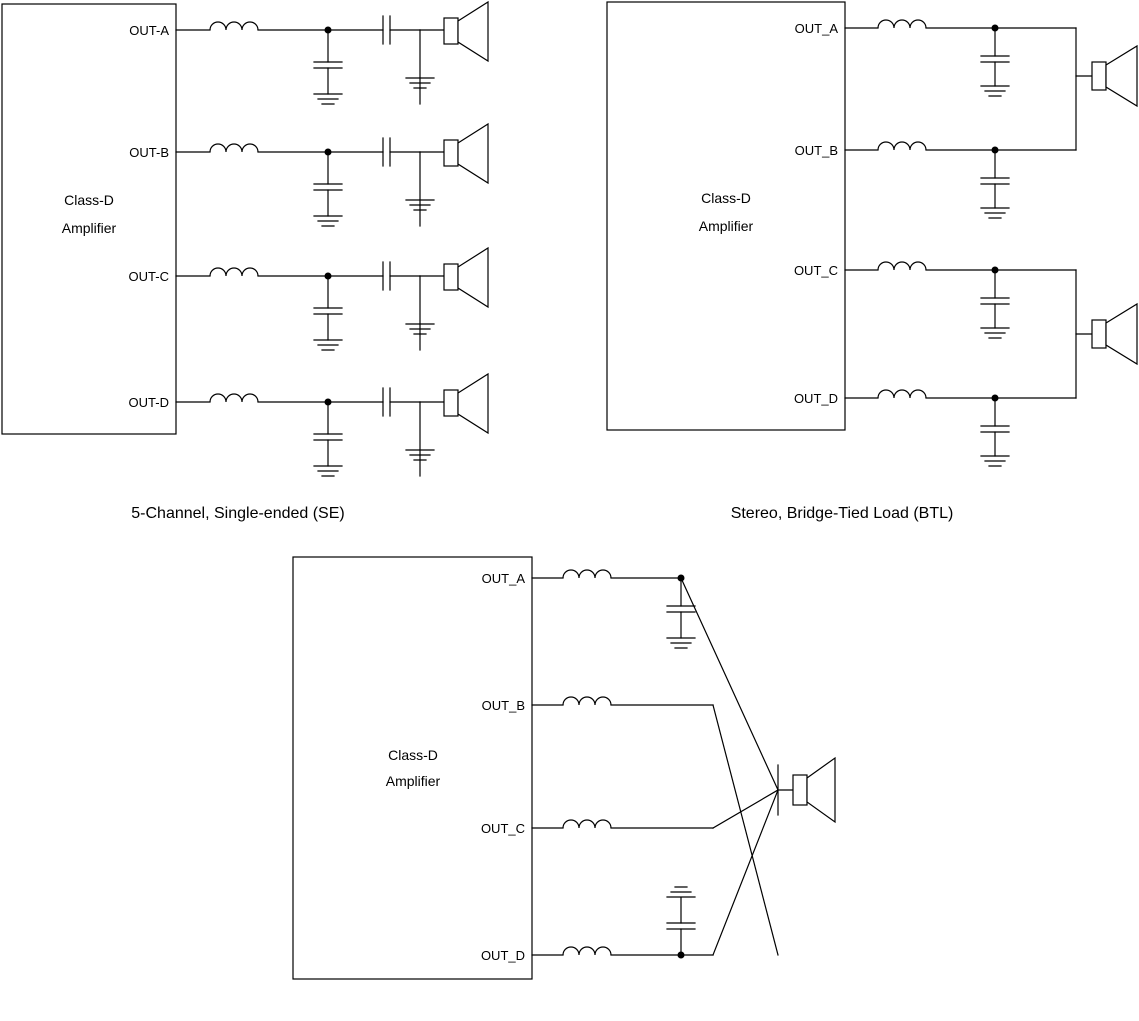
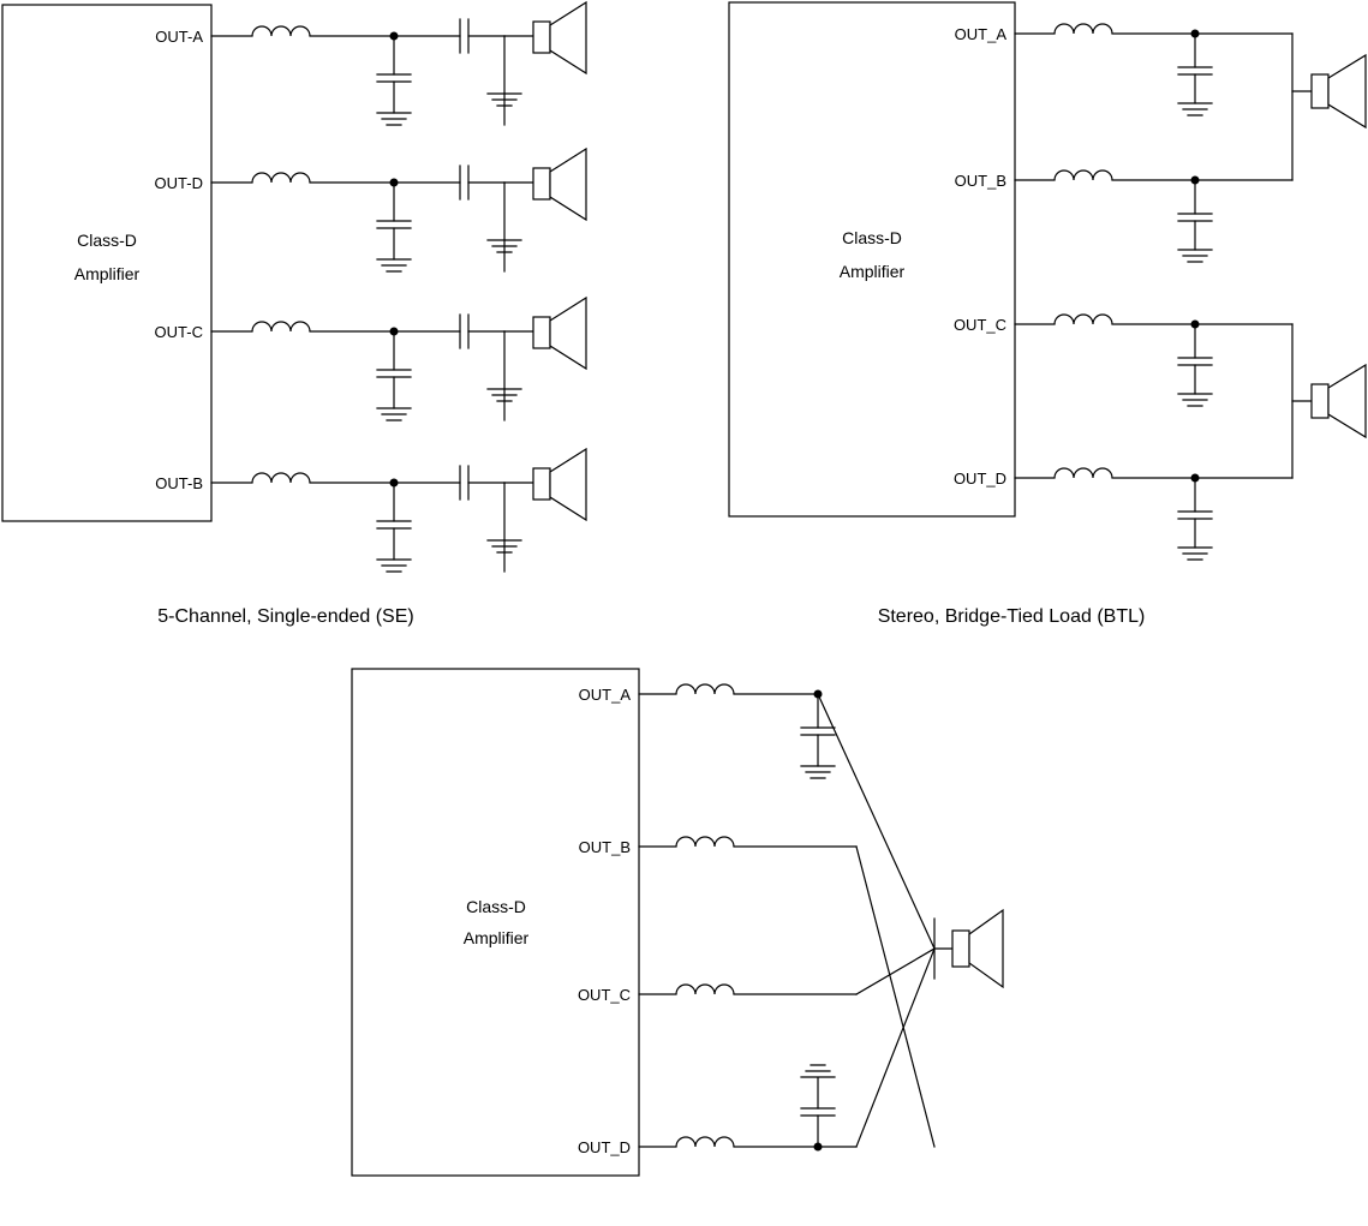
  Class-D
  Amplifier
  OUT-A
- OUT-B
+ OUT-D
  OUT-C
- OUT-D
+ OUT-B
  5-Channel, Single-ended (SE)
  Class-D
  Amplifier
  OUT_A
  OUT_B
  OUT_C
  OUT_D
  Stereo, Bridge-Tied Load (BTL)
  Class-D
  Amplifier
  OUT_A
  OUT_B
  OUT_C
  OUT_D
